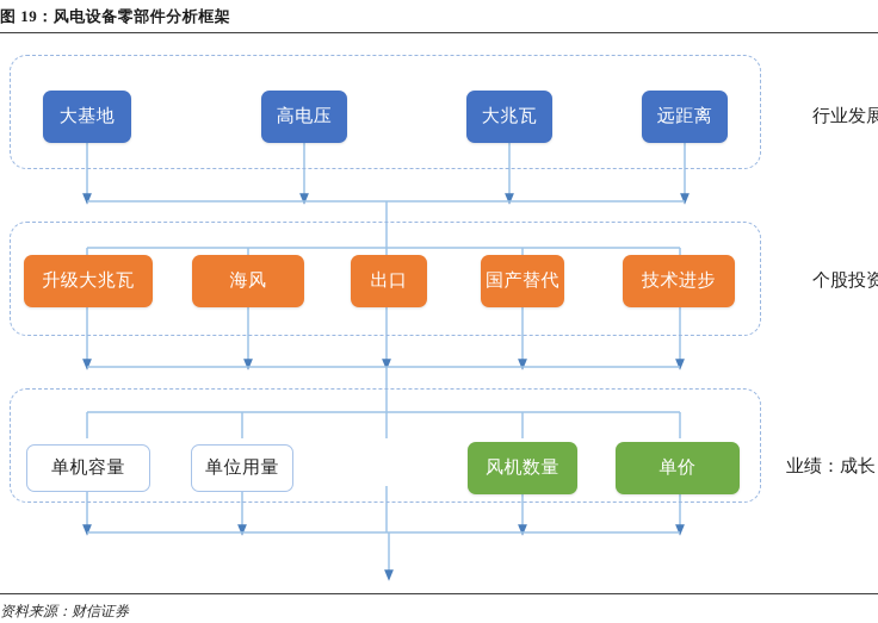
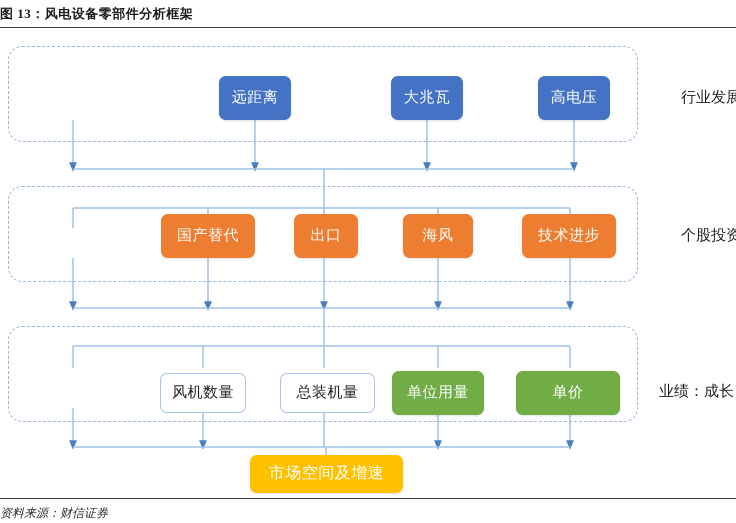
- 图 19：风电设备零部件分析框架
+ 图 13：风电设备零部件分析框架
- 大基地
- 高电压
+ 远距离
  大兆瓦
- 远距离
+ 高电压
  行业发展
- 升级大兆瓦
- 海风
+ 国产替代
  出口
- 国产替代
+ 海风
  技术进步
  个股投资
- 单机容量
- 单位用量
+ 风机数量
+ 总装机量
- 风机数量
+ 单位用量
  单价
  业绩：成长
+ 市场空间及增速
  资料来源：财信证券
